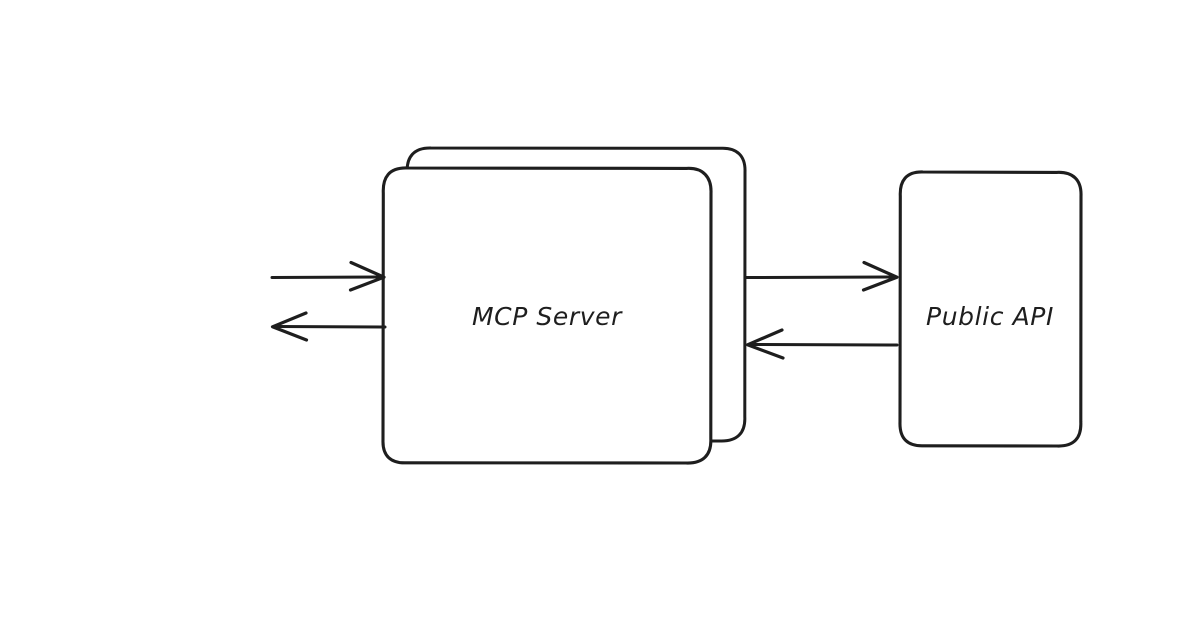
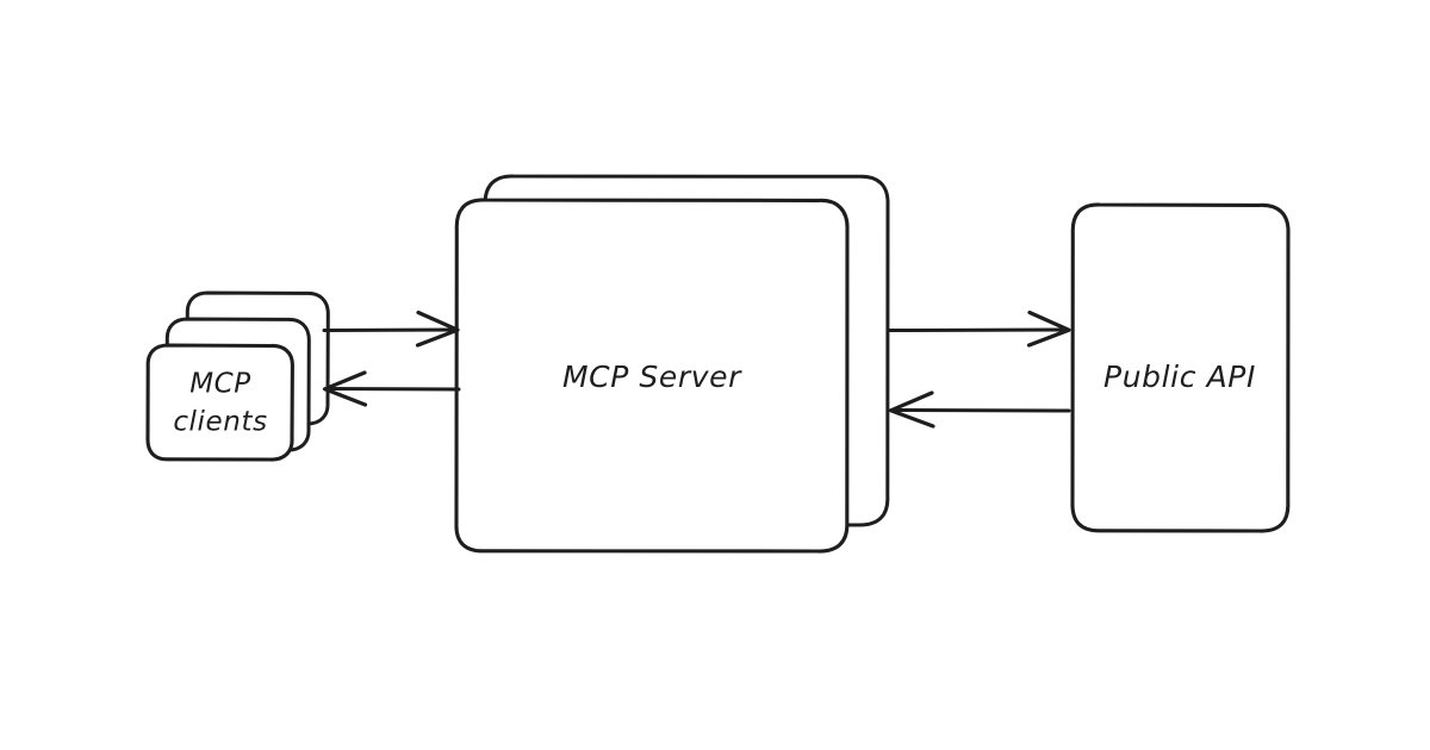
+ MCP
+ clients
  MCP Server
  Public API
